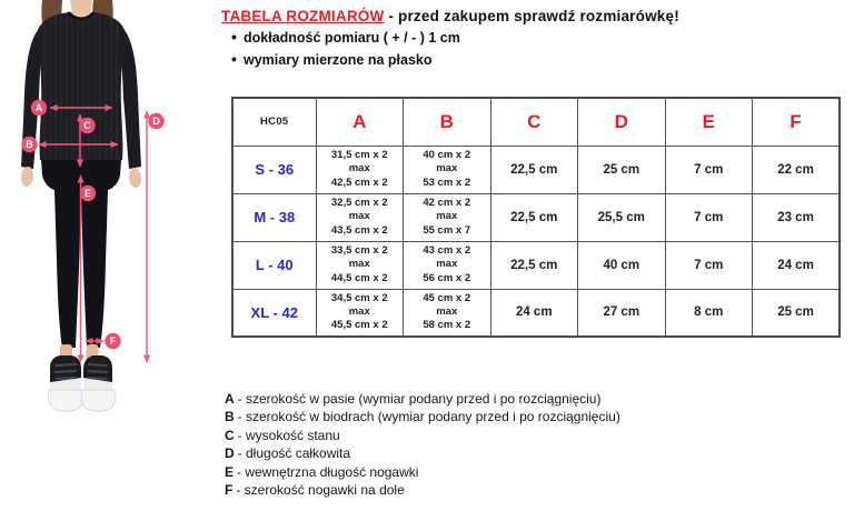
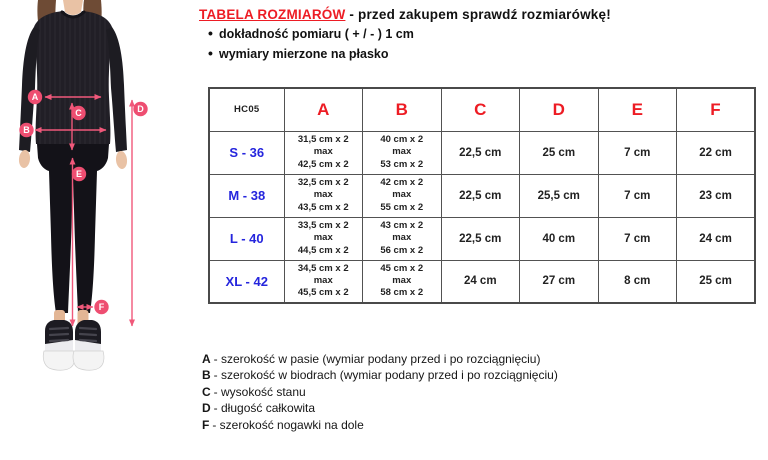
  A
  B
  C
  D
  E
  F
  TABELA ROZMIARÓW - przed zakupem sprawdź rozmiarówkę!
  dokładność pomiaru ( + / - ) 1 cm
  wymiary mierzone na płasko
  HC05	A	B	C	D	E	F
  S - 36	31,5 cm x 2 max 42,5 cm x 2	40 cm x 2 max 53 cm x 2	22,5 cm	25 cm	7 cm	22 cm
- M - 38	32,5 cm x 2 max 43,5 cm x 2	42 cm x 2 max 55 cm x 7	22,5 cm	25,5 cm	7 cm	23 cm
+ M - 38	32,5 cm x 2 max 43,5 cm x 2	42 cm x 2 max 55 cm x 2	22,5 cm	25,5 cm	7 cm	23 cm
  L - 40	33,5 cm x 2 max 44,5 cm x 2	43 cm x 2 max 56 cm x 2	22,5 cm	40 cm	7 cm	24 cm
  XL - 42	34,5 cm x 2 max 45,5 cm x 2	45 cm x 2 max 58 cm x 2	24 cm	27 cm	8 cm	25 cm
  A - szerokość w pasie (wymiar podany przed i po rozciągnięciu)
  B - szerokość w biodrach (wymiar podany przed i po rozciągnięciu)
  C - wysokość stanu
  D - długość całkowita
- E - wewnętrzna długość nogawki
  F - szerokość nogawki na dole
